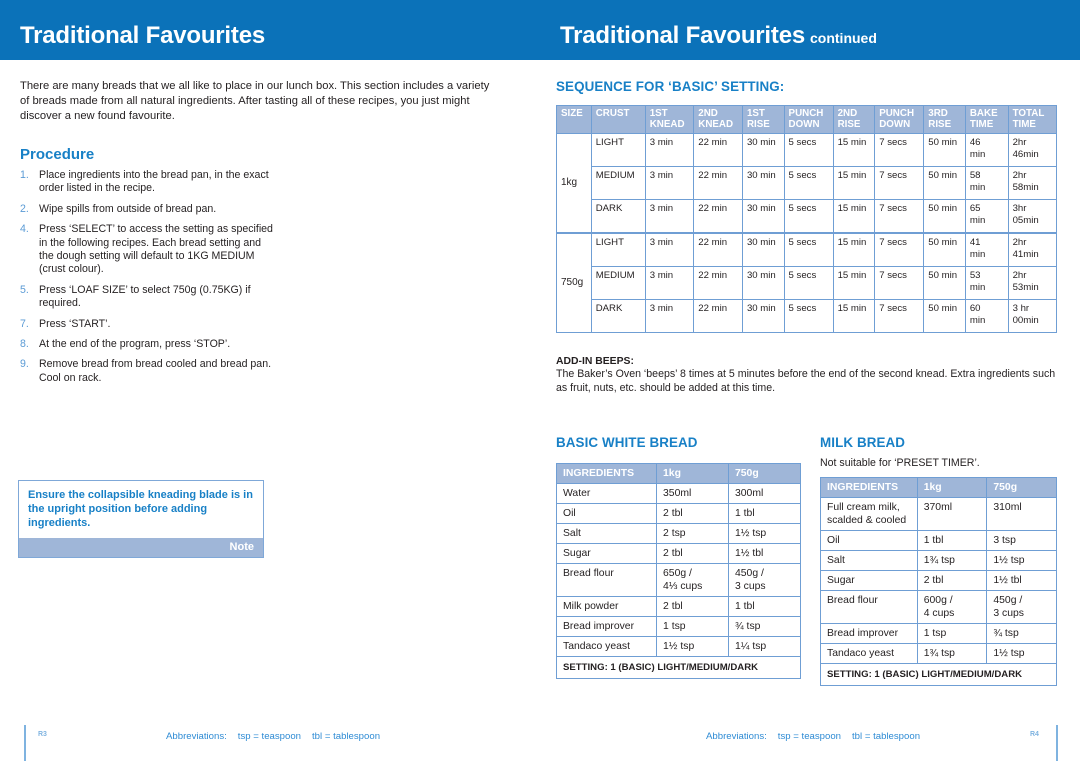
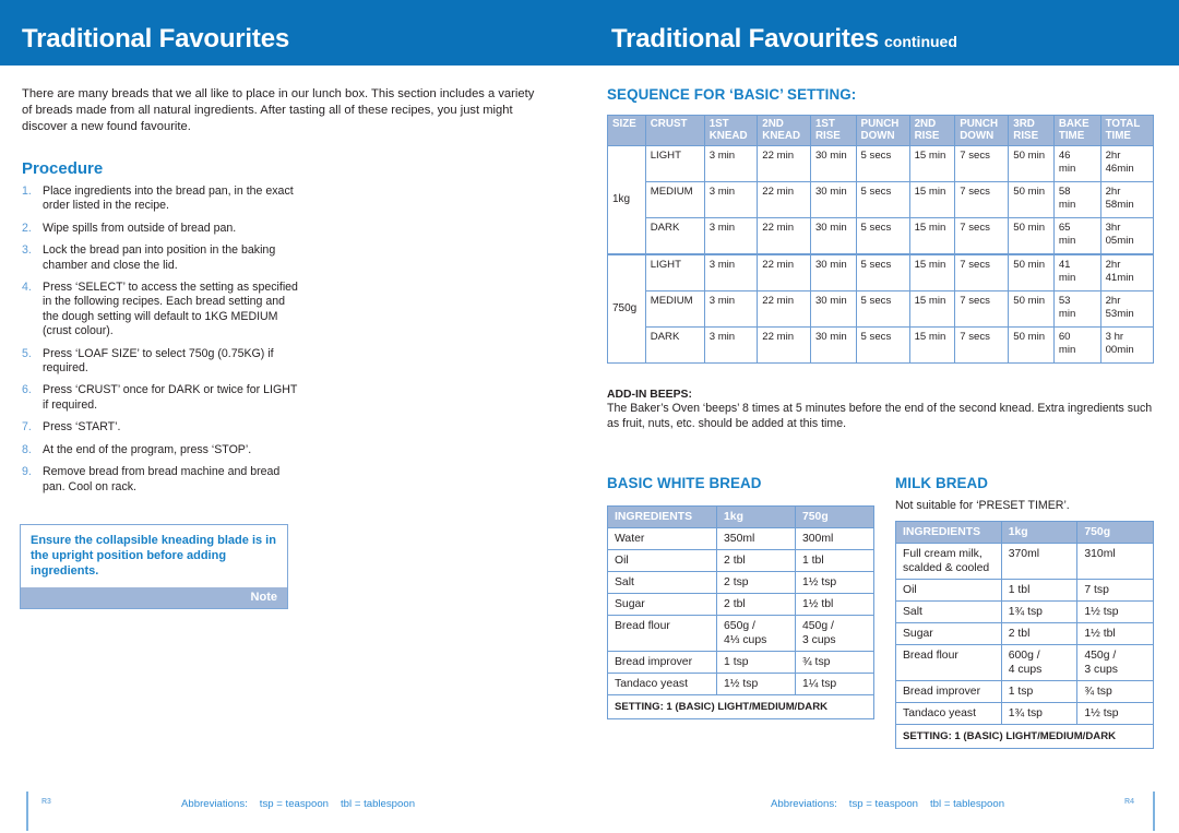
  Traditional Favourites
  Traditional Favourites continued
  There are many breads that we all like to place in our lunch box. This section includes a variety of breads made from all natural ingredients. After tasting all of these recipes, you just might discover a new found favourite.
  Procedure
  1.
  Place ingredients into the bread pan, in the exact order listed in the recipe.
  2.
  Wipe spills from outside of bread pan.
+ 3.
+ Lock the bread pan into position in the baking chamber and close the lid.
  4.
  Press ‘SELECT’ to access the setting as specified in the following recipes. Each bread setting and the dough setting will default to 1KG MEDIUM (crust colour).
  5.
  Press ‘LOAF SIZE’ to select 750g (0.75KG) if required.
+ 6.
+ Press ‘CRUST’ once for DARK or twice for LIGHT if required.
  7.
  Press ‘START’.
  8.
  At the end of the program, press ‘STOP’.
  9.
- Remove bread from bread cooled and bread pan. Cool on rack.
+ Remove bread from bread machine and bread pan. Cool on rack.
  Ensure the collapsible kneading blade is in the upright position before adding ingredients.
  Note
  SEQUENCE FOR ‘BASIC’ SETTING:
  SIZE	CRUST	1STKNEAD	2NDKNEAD	1STRISE	PUNCHDOWN	2NDRISE	PUNCHDOWN	3RDRISE	BAKETIME	TOTALTIME
  1kg	LIGHT	3 min	22 min	30 min	5 secs	15 min	7 secs	50 min	46min	2hr46min
  MEDIUM	3 min	22 min	30 min	5 secs	15 min	7 secs	50 min	58min	2hr58min
  DARK	3 min	22 min	30 min	5 secs	15 min	7 secs	50 min	65min	3hr05min
  750g	LIGHT	3 min	22 min	30 min	5 secs	15 min	7 secs	50 min	41min	2hr41min
  MEDIUM	3 min	22 min	30 min	5 secs	15 min	7 secs	50 min	53min	2hr53min
  DARK	3 min	22 min	30 min	5 secs	15 min	7 secs	50 min	60min	3 hr00min
  ADD-IN BEEPS:
  The Baker’s Oven ‘beeps’ 8 times at 5 minutes before the end of the second knead. Extra ingredients such as fruit, nuts, etc. should be added at this time.
  BASIC WHITE BREAD
  INGREDIENTS	1kg	750g
  Water	350ml	300ml
  Oil	2 tbl	1 tbl
  Salt	2 tsp	1½ tsp
  Sugar	2 tbl	1½ tbl
  Bread flour	650g /4⅓ cups	450g /3 cups
- Milk powder	2 tbl	1 tbl
  Bread improver	1 tsp	¾ tsp
  Tandaco yeast	1½ tsp	1¼ tsp
  SETTING: 1 (BASIC) LIGHT/MEDIUM/DARK
  MILK BREAD
  Not suitable for ‘PRESET TIMER’.
  INGREDIENTS	1kg	750g
  Full cream milk, scalded & cooled	370ml	310ml
- Oil	1 tbl	3 tsp
+ Oil	1 tbl	7 tsp
  Salt	1¾ tsp	1½ tsp
  Sugar	2 tbl	1½ tbl
  Bread flour	600g /4 cups	450g /3 cups
  Bread improver	1 tsp	¾ tsp
  Tandaco yeast	1¾ tsp	1½ tsp
  SETTING: 1 (BASIC) LIGHT/MEDIUM/DARK
  Abbreviations: tsp = teaspoon tbl = tablespoon
  Abbreviations: tsp = teaspoon tbl = tablespoon
